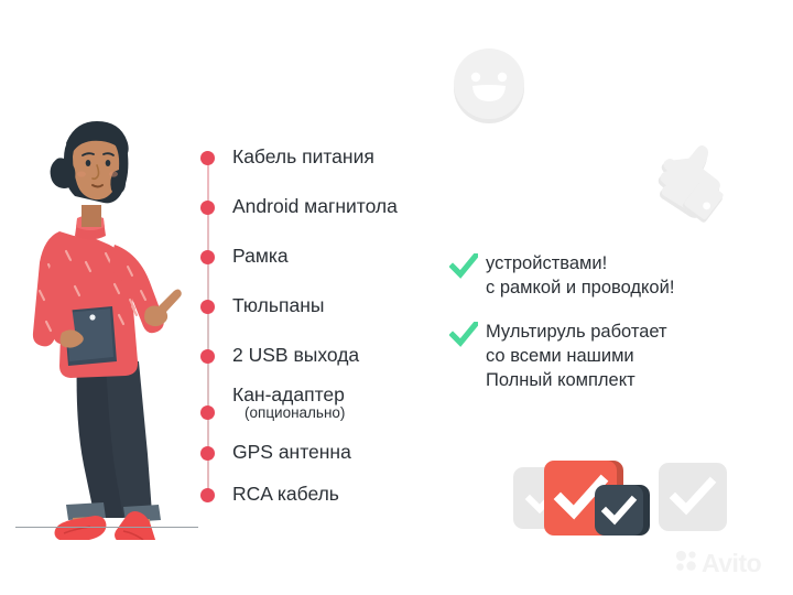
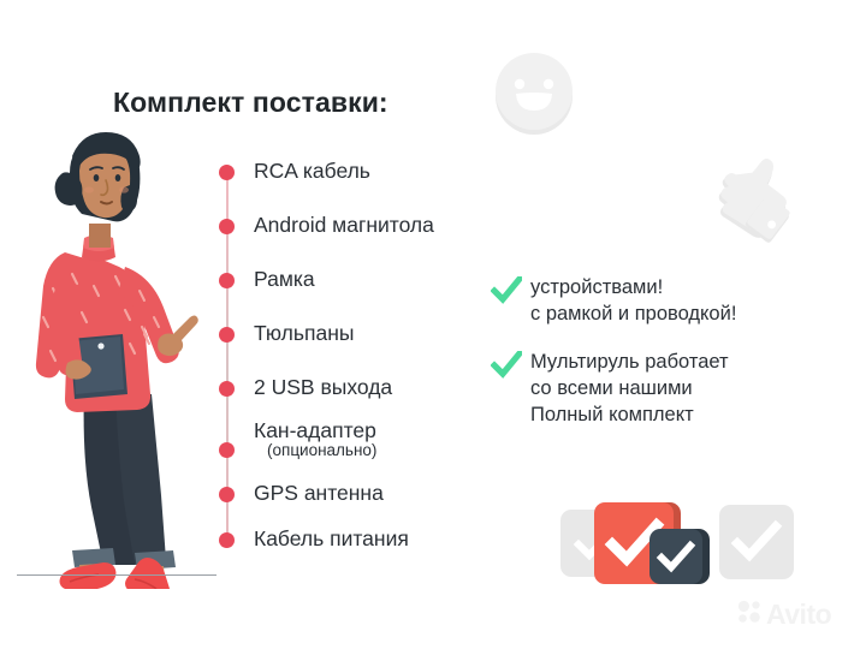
+ Комплект поставки:
- Кабель питания
+ RCA кабель
  Android магнитола
  Рамка
  Тюльпаны
  2 USB выхода
  Кан-адаптер
  (опционально)
  GPS антенна
- RCA кабель
+ Кабель питания
  устройствами!
  с рамкой и проводкой!
  Мультируль работает
  со всеми нашими
  Полный комплект
